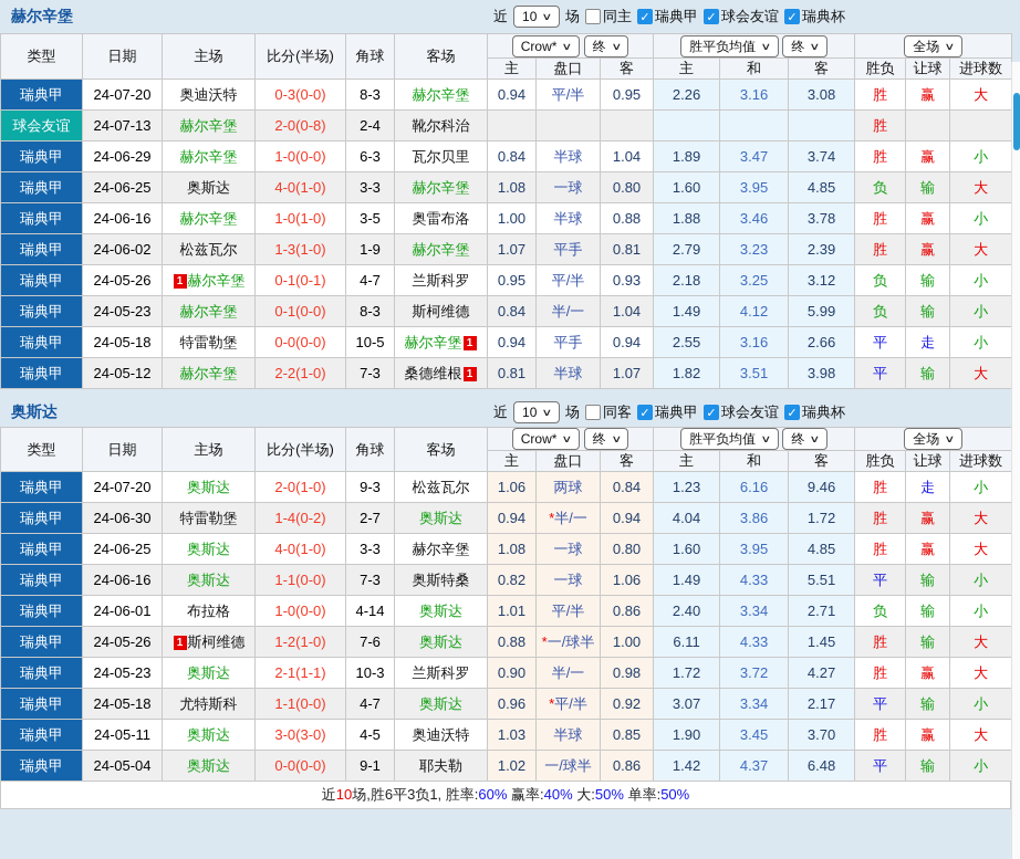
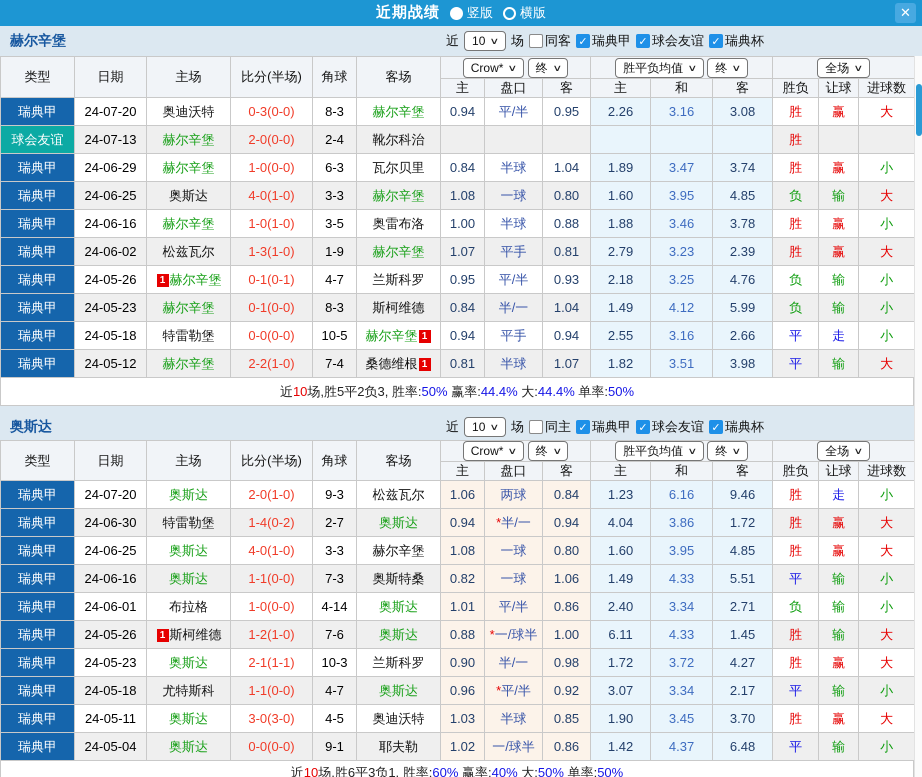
+ 近期战绩
+ 竖版
+ 横版
+ ✕
  赫尔辛堡
  近
  10
  ∨
  场
- 同主
+ 同客
  ✓
  瑞典甲
  ✓
  球会友谊
  ✓
  瑞典杯
  类型	日期	主场	比分(半场)	角球	客场	Crow* ∨ 终 ∨	胜平负均值 ∨ 终 ∨	全场 ∨
  主	盘口	客	主	和	客	胜负	让球	进球数
  瑞典甲	24-07-20	奥迪沃特	0-3(0-0)	8-3	赫尔辛堡	0.94	平/半	0.95	2.26	3.16	3.08	胜	赢	大
- 球会友谊	24-07-13	赫尔辛堡	2-0(0-8)	2-4	靴尔科治							胜
+ 球会友谊	24-07-13	赫尔辛堡	2-0(0-0)	2-4	靴尔科治							胜
  瑞典甲	24-06-29	赫尔辛堡	1-0(0-0)	6-3	瓦尔贝里	0.84	半球	1.04	1.89	3.47	3.74	胜	赢	小
  瑞典甲	24-06-25	奥斯达	4-0(1-0)	3-3	赫尔辛堡	1.08	一球	0.80	1.60	3.95	4.85	负	输	大
  瑞典甲	24-06-16	赫尔辛堡	1-0(1-0)	3-5	奥雷布洛	1.00	半球	0.88	1.88	3.46	3.78	胜	赢	小
  瑞典甲	24-06-02	松兹瓦尔	1-3(1-0)	1-9	赫尔辛堡	1.07	平手	0.81	2.79	3.23	2.39	胜	赢	大
- 瑞典甲	24-05-26	1 赫尔辛堡	0-1(0-1)	4-7	兰斯科罗	0.95	平/半	0.93	2.18	3.25	3.12	负	输	小
+ 瑞典甲	24-05-26	1 赫尔辛堡	0-1(0-1)	4-7	兰斯科罗	0.95	平/半	0.93	2.18	3.25	4.76	负	输	小
  瑞典甲	24-05-23	赫尔辛堡	0-1(0-0)	8-3	斯柯维德	0.84	半/一	1.04	1.49	4.12	5.99	负	输	小
  瑞典甲	24-05-18	特雷勒堡	0-0(0-0)	10-5	赫尔辛堡 1	0.94	平手	0.94	2.55	3.16	2.66	平	走	小
- 瑞典甲	24-05-12	赫尔辛堡	2-2(1-0)	7-3	桑德维根 1	0.81	半球	1.07	1.82	3.51	3.98	平	输	大
+ 瑞典甲	24-05-12	赫尔辛堡	2-2(1-0)	7-4	桑德维根 1	0.81	半球	1.07	1.82	3.51	3.98	平	输	大
+ 近10场,胜5平2负3, 胜率:50% 赢率:44.4% 大:44.4% 单率:50%
  奥斯达
  近
  10
  ∨
  场
- 同客
+ 同主
  ✓
  瑞典甲
  ✓
  球会友谊
  ✓
  瑞典杯
  类型	日期	主场	比分(半场)	角球	客场	Crow* ∨ 终 ∨	胜平负均值 ∨ 终 ∨	全场 ∨
  主	盘口	客	主	和	客	胜负	让球	进球数
  瑞典甲	24-07-20	奥斯达	2-0(1-0)	9-3	松兹瓦尔	1.06	两球	0.84	1.23	6.16	9.46	胜	走	小
  瑞典甲	24-06-30	特雷勒堡	1-4(0-2)	2-7	奥斯达	0.94	*半/一	0.94	4.04	3.86	1.72	胜	赢	大
  瑞典甲	24-06-25	奥斯达	4-0(1-0)	3-3	赫尔辛堡	1.08	一球	0.80	1.60	3.95	4.85	胜	赢	大
  瑞典甲	24-06-16	奥斯达	1-1(0-0)	7-3	奥斯特桑	0.82	一球	1.06	1.49	4.33	5.51	平	输	小
  瑞典甲	24-06-01	布拉格	1-0(0-0)	4-14	奥斯达	1.01	平/半	0.86	2.40	3.34	2.71	负	输	小
  瑞典甲	24-05-26	1 斯柯维德	1-2(1-0)	7-6	奥斯达	0.88	*一/球半	1.00	6.11	4.33	1.45	胜	输	大
  瑞典甲	24-05-23	奥斯达	2-1(1-1)	10-3	兰斯科罗	0.90	半/一	0.98	1.72	3.72	4.27	胜	赢	大
  瑞典甲	24-05-18	尤特斯科	1-1(0-0)	4-7	奥斯达	0.96	*平/半	0.92	3.07	3.34	2.17	平	输	小
  瑞典甲	24-05-11	奥斯达	3-0(3-0)	4-5	奥迪沃特	1.03	半球	0.85	1.90	3.45	3.70	胜	赢	大
  瑞典甲	24-05-04	奥斯达	0-0(0-0)	9-1	耶夫勒	1.02	一/球半	0.86	1.42	4.37	6.48	平	输	小
  近10场,胜6平3负1, 胜率:60% 赢率:40% 大:50% 单率:50%
